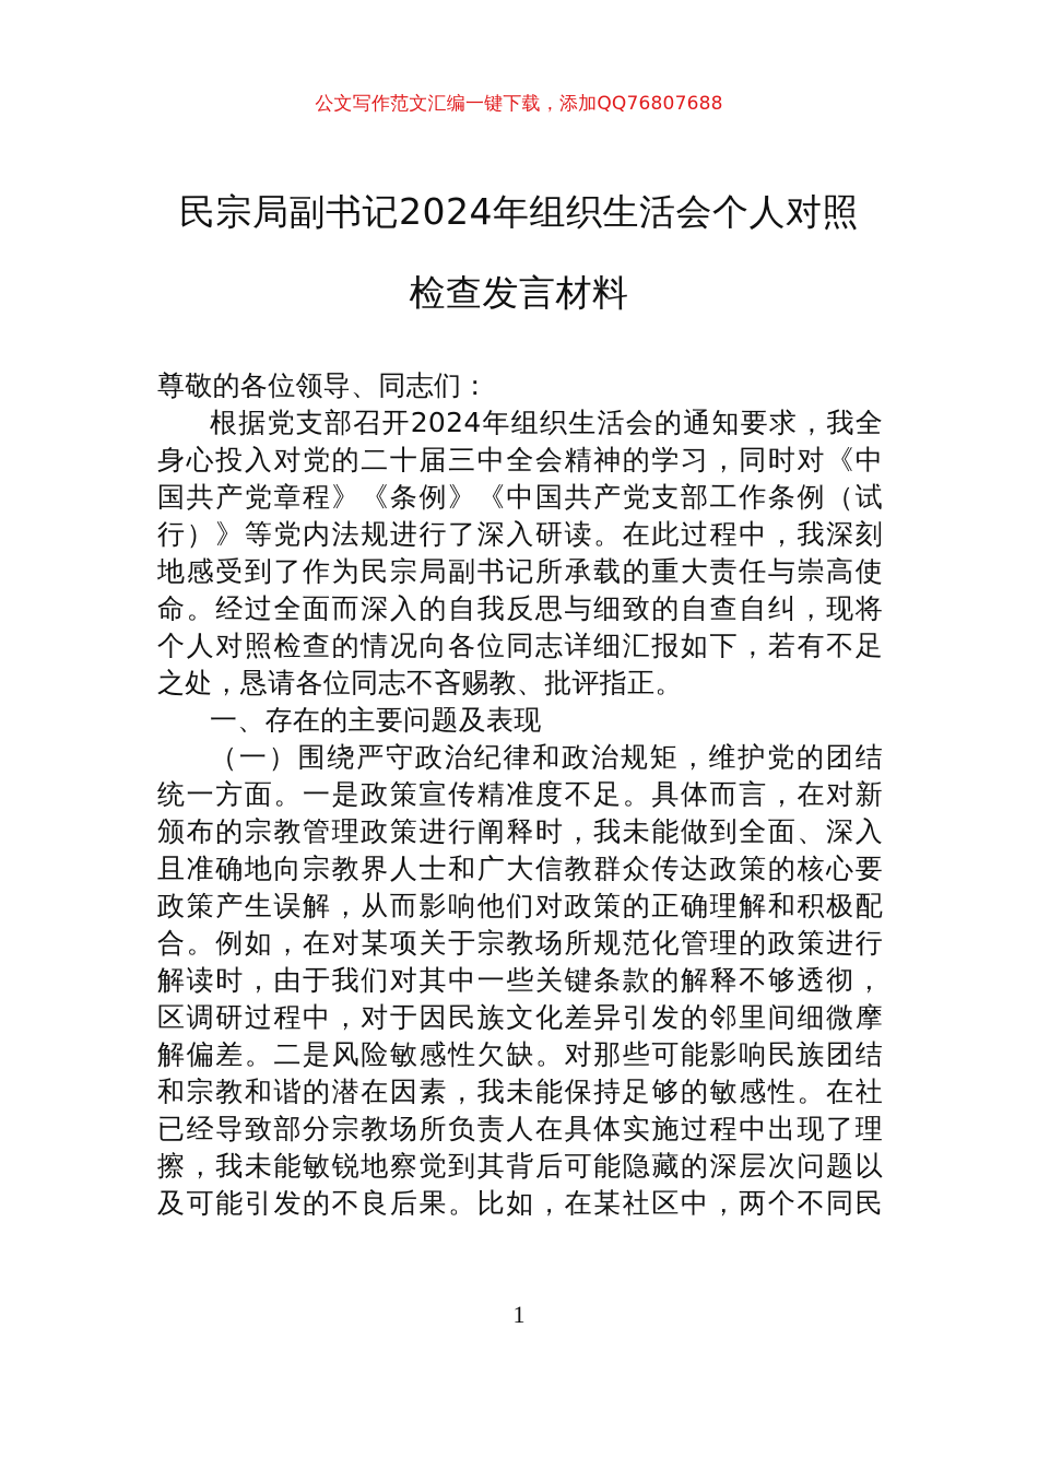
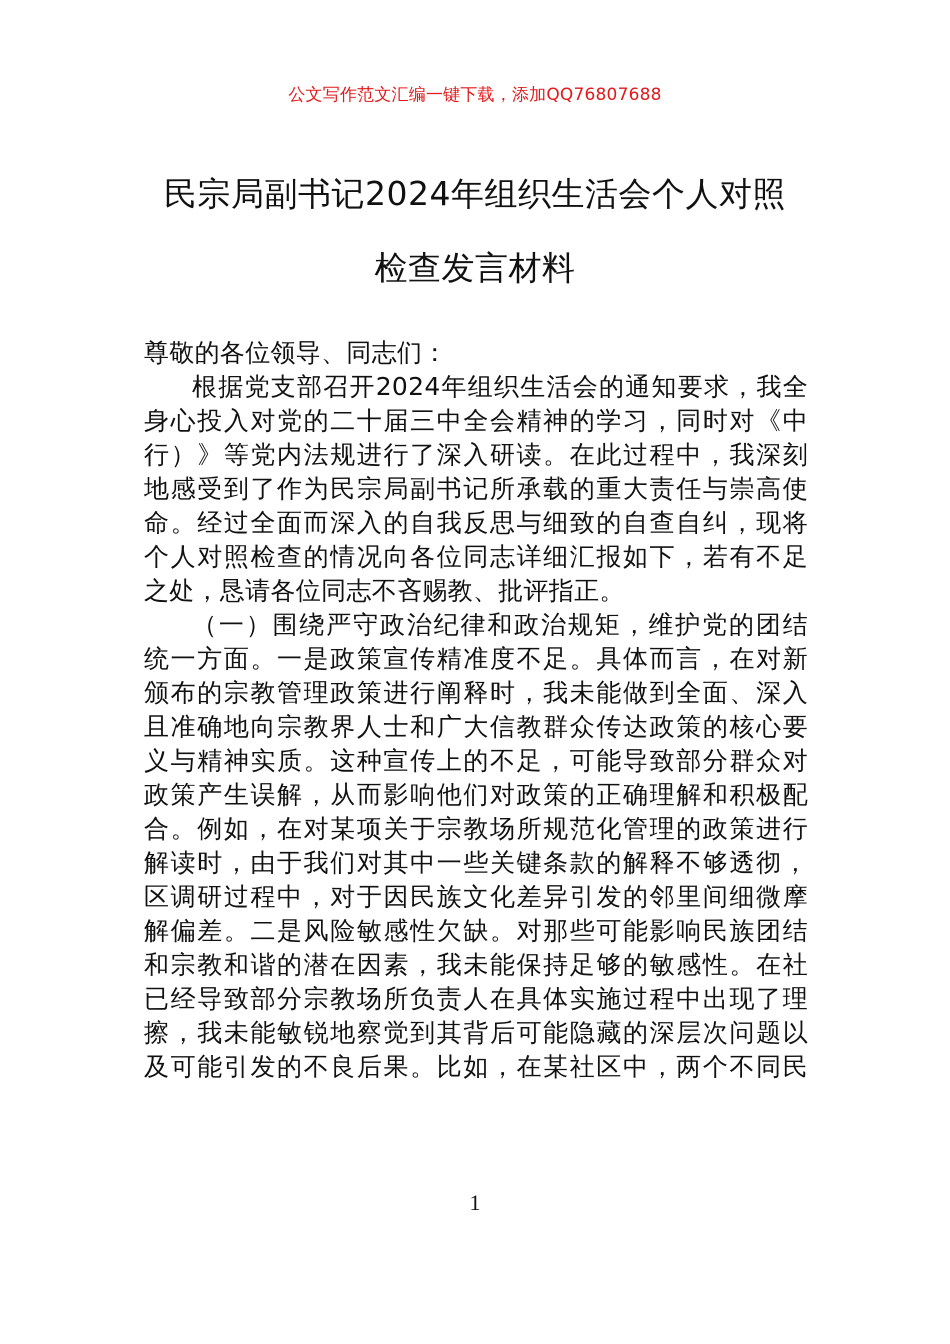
  公文写作范文汇编一键下载，添加QQ76807688
  民宗局副书记2024年组织生活会个人对照
  检查发言材料
  尊敬的各位领导、同志们：
  根据党支部召开2024年组织生活会的通知要求，我全
  身心投入对党的二十届三中全会精神的学习，同时对《中
- 国共产党章程》《条例》《中国共产党支部工作条例（试
  行）》等党内法规进行了深入研读。在此过程中，我深刻
  地感受到了作为民宗局副书记所承载的重大责任与崇高使
  命。经过全面而深入的自我反思与细致的自查自纠，现将
  个人对照检查的情况向各位同志详细汇报如下，若有不足
  之处，恳请各位同志不吝赐教、批评指正。
- 一、存在的主要问题及表现
  （一）围绕严守政治纪律和政治规矩，维护党的团结
  统一方面。一是政策宣传精准度不足。具体而言，在对新
  颁布的宗教管理政策进行阐释时，我未能做到全面、深入
  且准确地向宗教界人士和广大信教群众传达政策的核心要
+ 义与精神实质。这种宣传上的不足，可能导致部分群众对
  政策产生误解，从而影响他们对政策的正确理解和积极配
  合。例如，在对某项关于宗教场所规范化管理的政策进行
  解读时，由于我们对其中一些关键条款的解释不够透彻，
  区调研过程中，对于因民族文化差异引发的邻里间细微摩
  解偏差。二是风险敏感性欠缺。对那些可能影响民族团结
  和宗教和谐的潜在因素，我未能保持足够的敏感性。在社
  已经导致部分宗教场所负责人在具体实施过程中出现了理
  擦，我未能敏锐地察觉到其背后可能隐藏的深层次问题以
  及可能引发的不良后果。比如，在某社区中，两个不同民
  1
